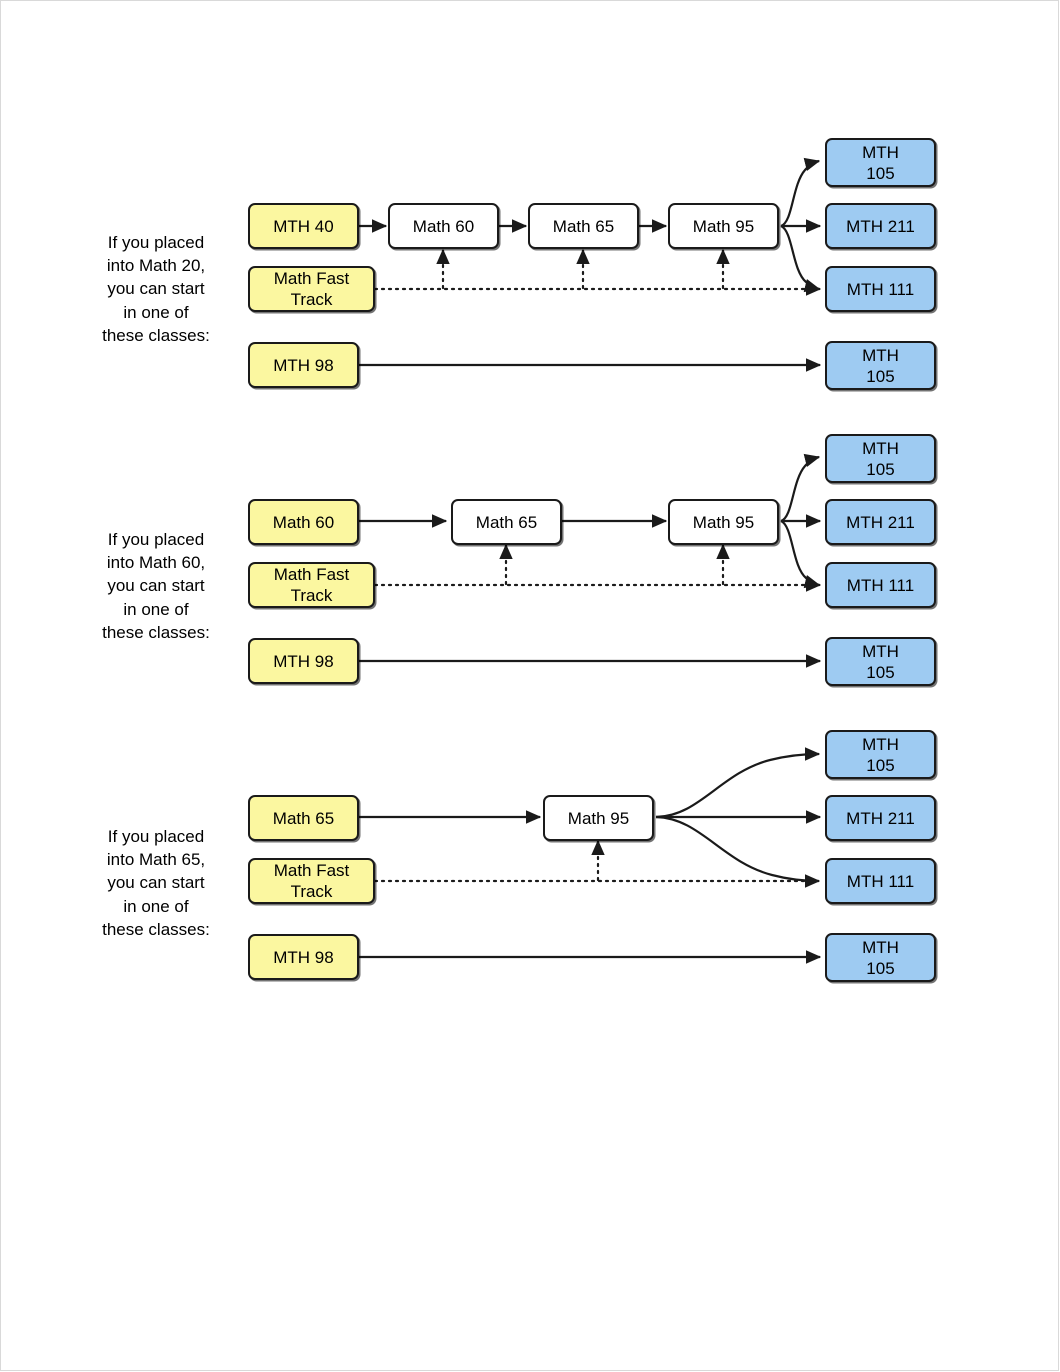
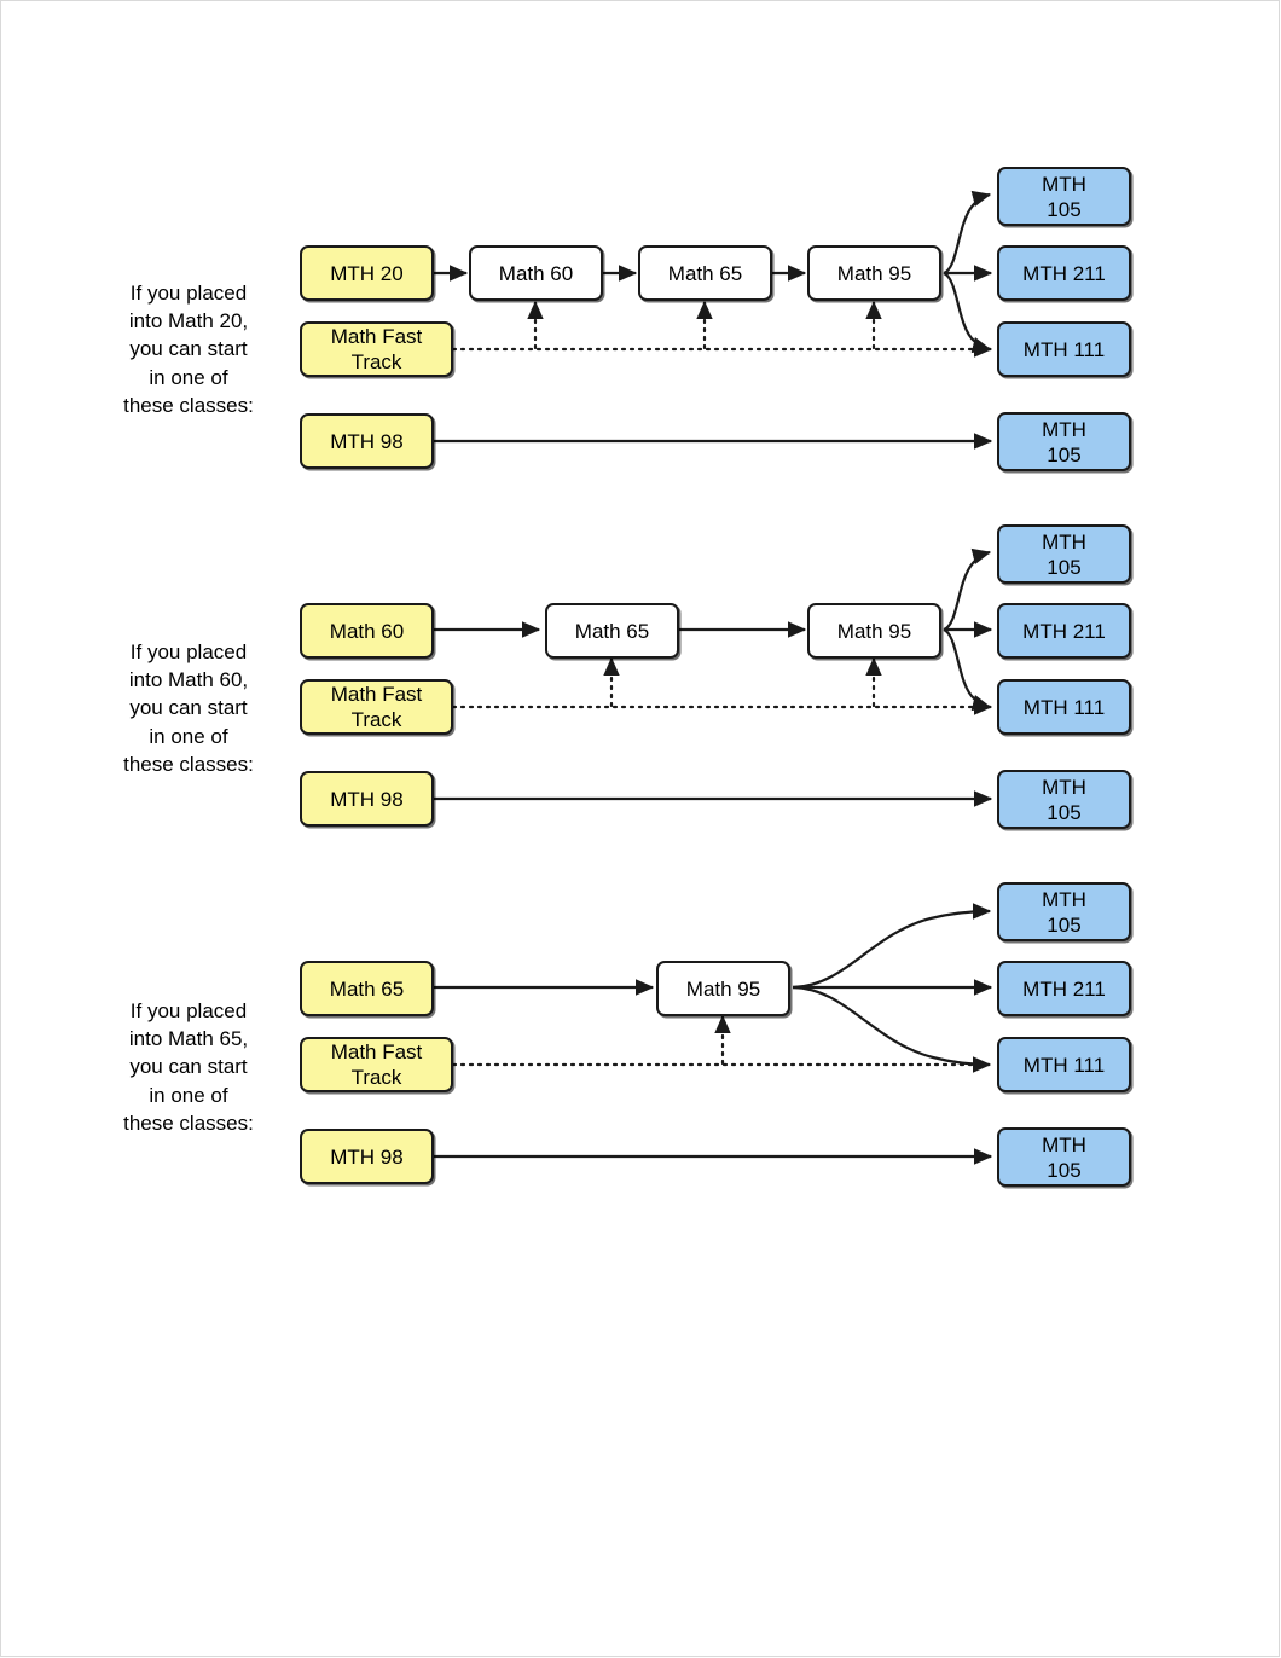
  If you placed
  into Math 20,
  you can start
  in one of
  these classes:
- MTH 40
+ MTH 20
  Math Fast
  Track
  MTH 98
  Math 60
  Math 65
  Math 95
  MTH
  105
  MTH 211
  MTH 111
  MTH
  105
  If you placed
  into Math 60,
  you can start
  in one of
  these classes:
  Math 60
  Math Fast
  Track
  MTH 98
  Math 65
  Math 95
  MTH
  105
  MTH 211
  MTH 111
  MTH
  105
  If you placed
  into Math 65,
  you can start
  in one of
  these classes:
  Math 65
  Math Fast
  Track
  MTH 98
  Math 95
  MTH
  105
  MTH 211
  MTH 111
  MTH
  105
